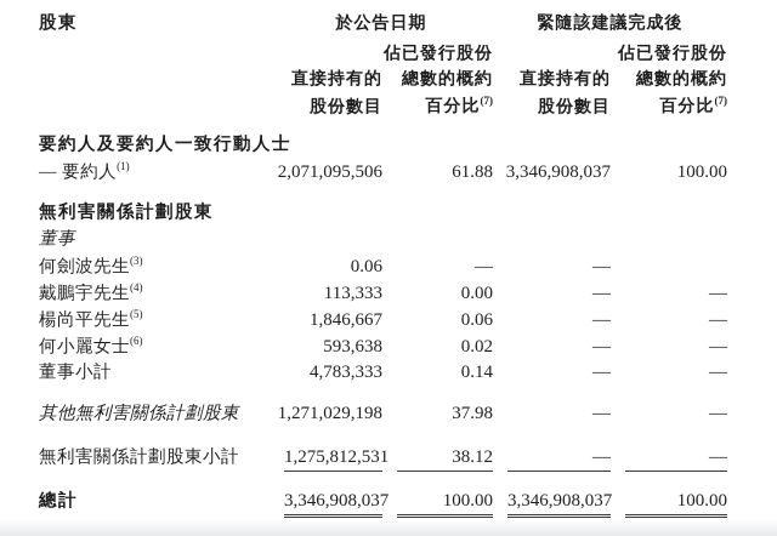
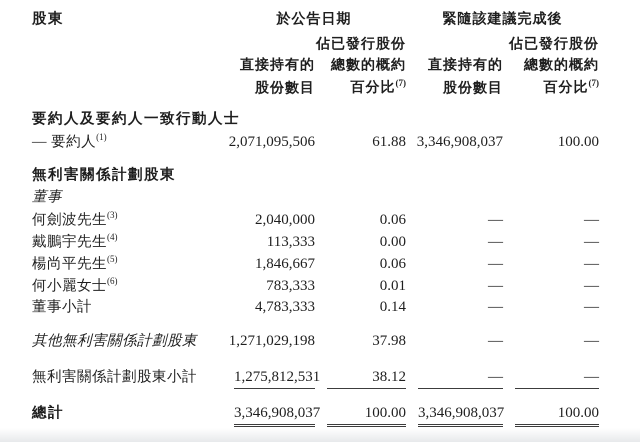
  股東
  於公告日期
  緊隨該建議完成後
  佔已發行股份
  佔已發行股份
  直接持有的
  總數的概約
  直接持有的
  總數的概約
  股份數目
  百分比(7)
  股份數目
  百分比(7)
  要約人及要約人一致行動人士
  — 要約人(1)
  2,071,095,506
  61.88
  3,346,908,037
  100.00
  無利害關係計劃股東
  董事
  何劍波先生(3)
+ 2,040,000
  0.06
  —
  —
  戴鵬宇先生(4)
  113,333
  0.00
  —
  —
  楊尚平先生(5)
  1,846,667
  0.06
  —
  —
  何小麗女士(6)
- 593,638
+ 783,333
- 0.02
+ 0.01
  —
  —
  董事小計
  4,783,333
  0.14
  —
  —
  其他無利害關係計劃股東
  1,271,029,198
  37.98
  —
  —
  無利害關係計劃股東小計
  1,275,812,531
  38.12
  —
  —
  總計
  3,346,908,037
  100.00
  3,346,908,037
  100.00
